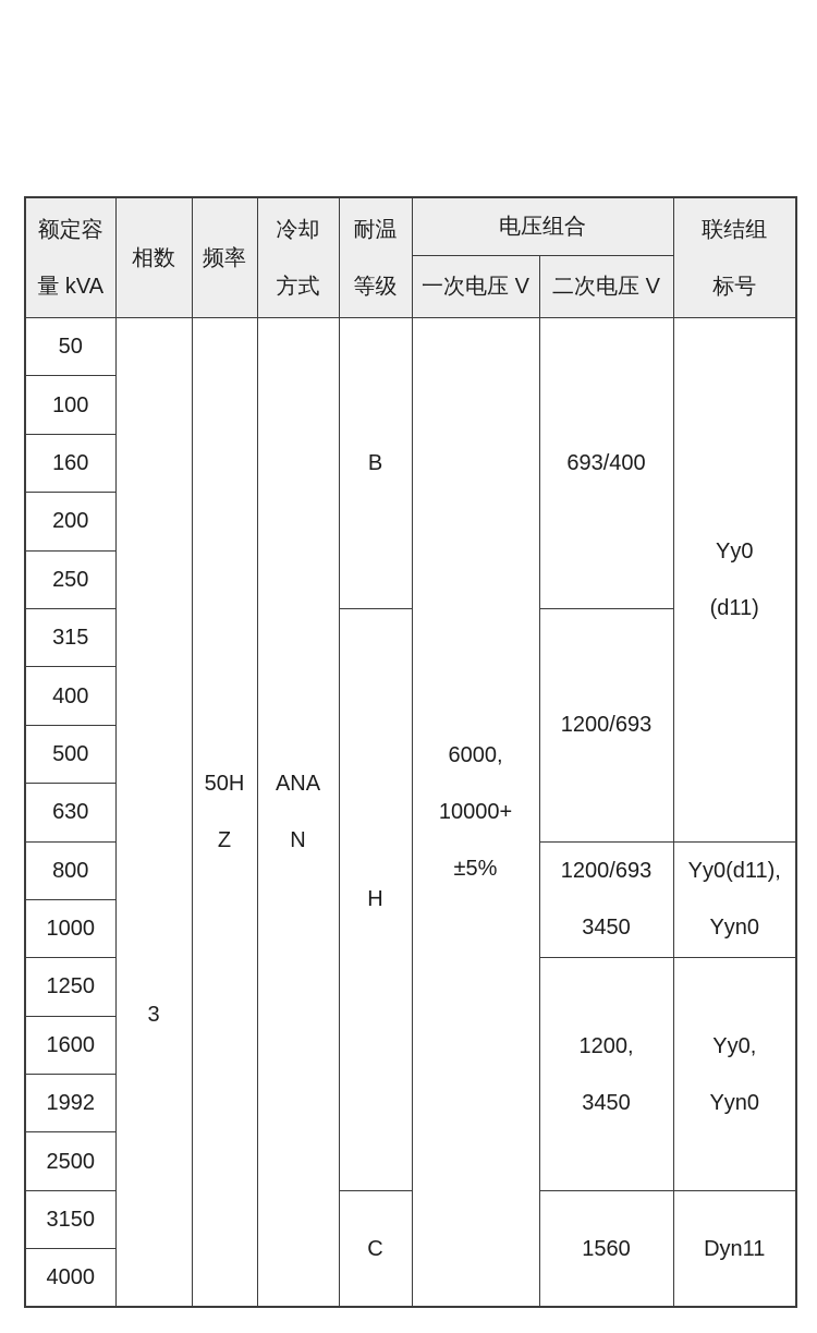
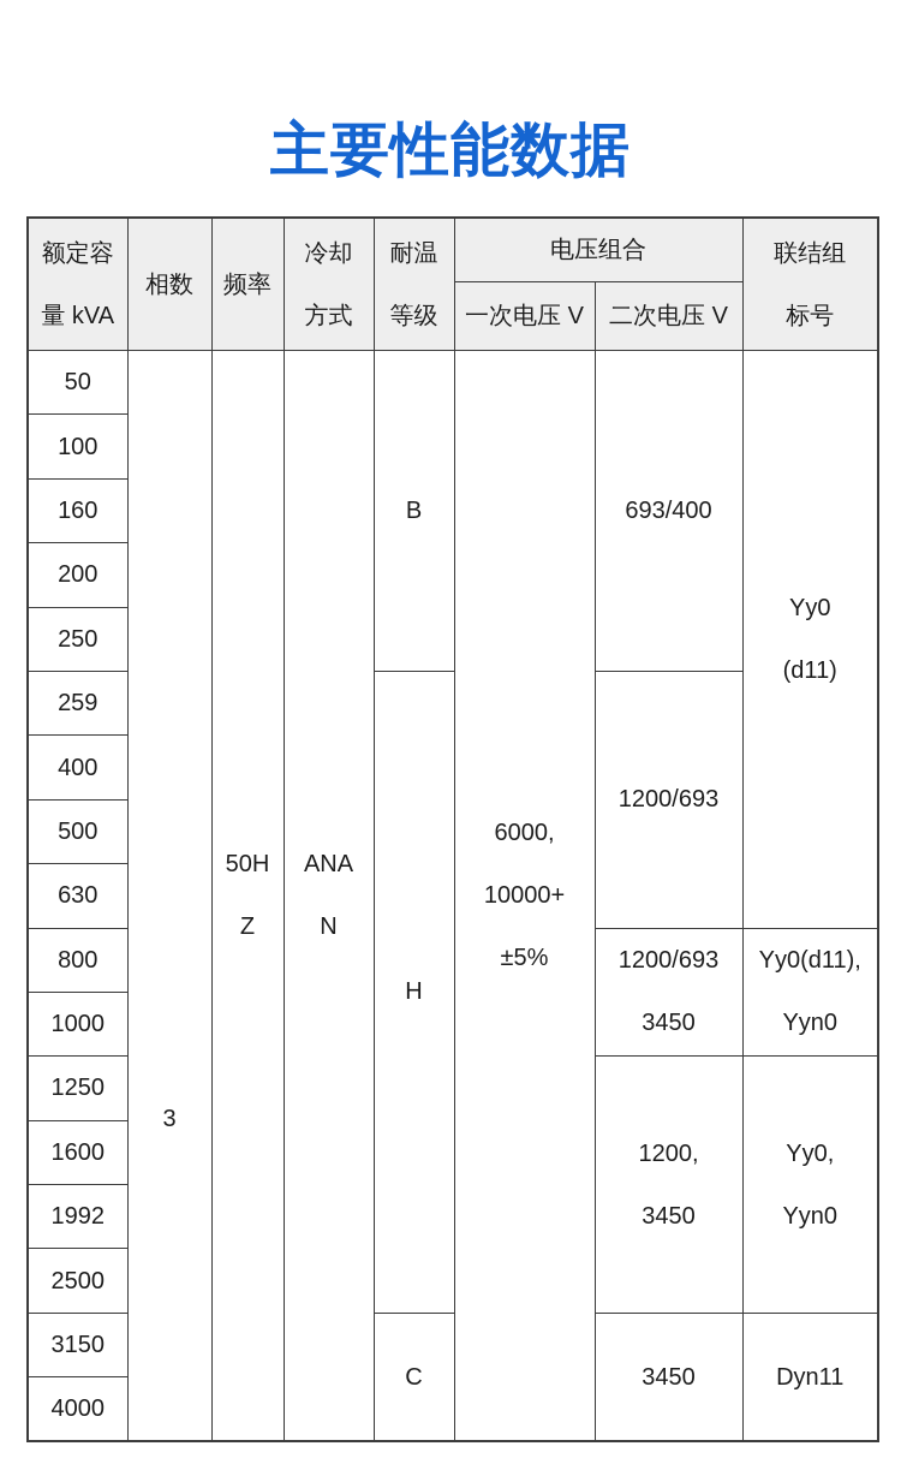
+ 主要性能数据
  额定容 量 kVA	相数	频率	冷却 方式	耐温 等级	电压组合	联结组 标号
  一次电压 V	二次电压 V
  50	3	50H Z	ANA N	B	6000, 10000+ ±5%	693/400	Yy0 (d11)
  100
  160
  200
  250
- 315	H	1200/693
+ 259	H	1200/693
  400
  500
  630
  800	1200/693 3450	Yy0(d11), Yyn0
  1000
  1250	1200, 3450	Yy0, Yyn0
  1600
  1992
  2500
- 3150	C	1560	Dyn11
+ 3150	C	3450	Dyn11
  4000
